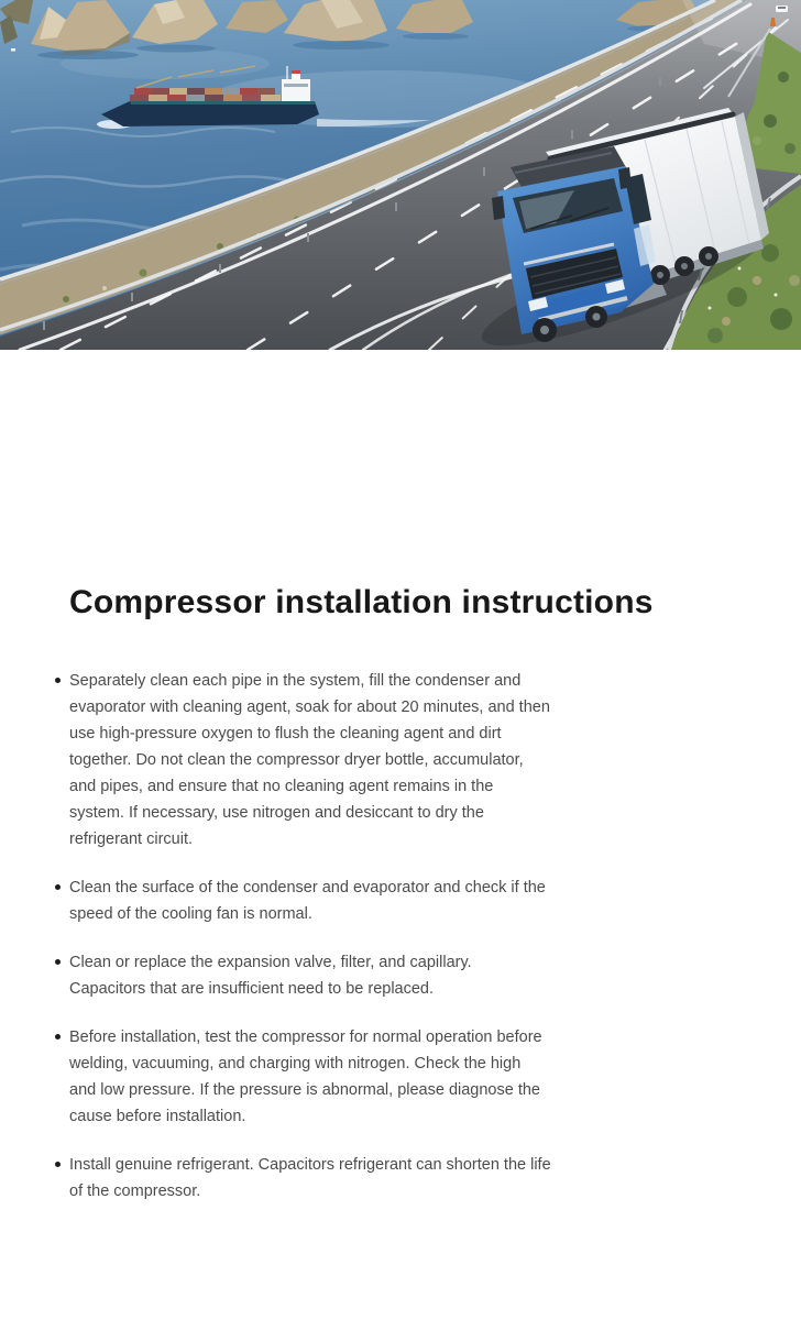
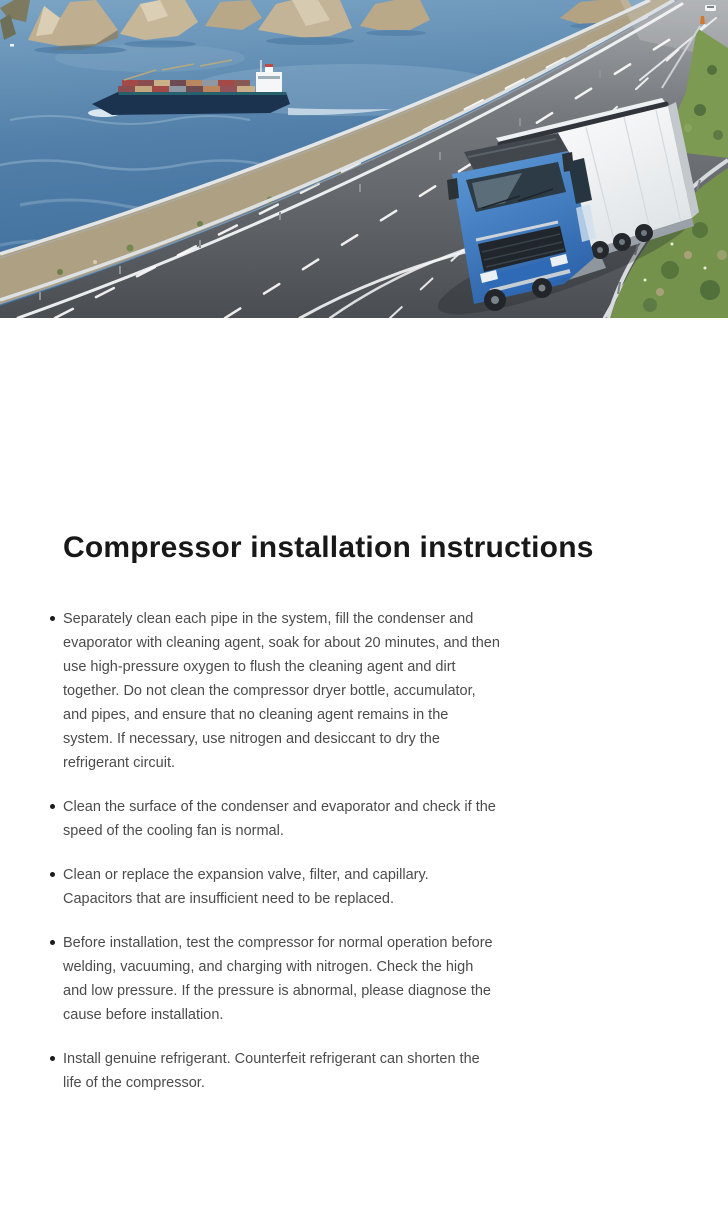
  Compressor installation instructions
  Separately clean each pipe in the system, fill the condenser and evaporator with cleaning agent, soak for about 20 minutes, and then use high-pressure oxygen to flush the cleaning agent and dirt together. Do not clean the compressor dryer bottle, accumulator, and pipes, and ensure that no cleaning agent remains in the system. If necessary, use nitrogen and desiccant to dry the refrigerant circuit.
  Clean the surface of the condenser and evaporator and check if the speed of the cooling fan is normal.
  Clean or replace the expansion valve, filter, and capillary. Capacitors that are insufficient need to be replaced.
  Before installation, test the compressor for normal operation before welding, vacuuming, and charging with nitrogen. Check the high and low pressure. If the pressure is abnormal, please diagnose the cause before installation.
- Install genuine refrigerant. Capacitors refrigerant can shorten the life of the compressor.
+ Install genuine refrigerant. Counterfeit refrigerant can shorten the life of the compressor.
